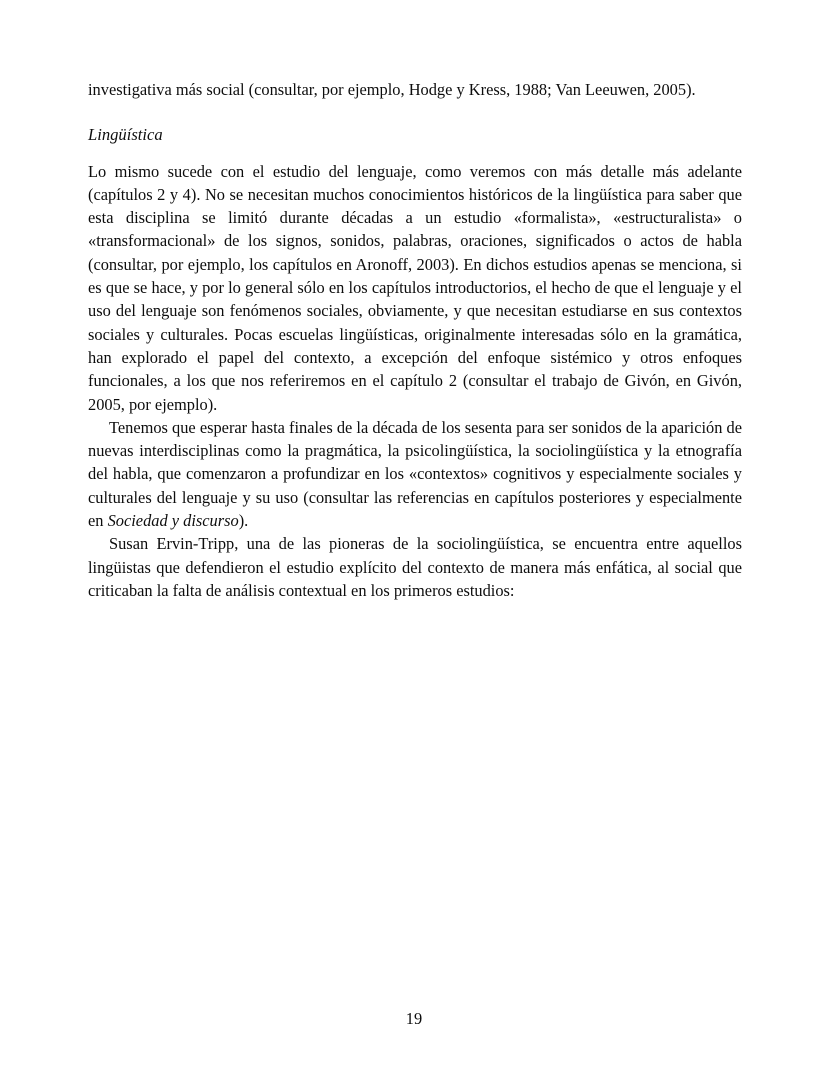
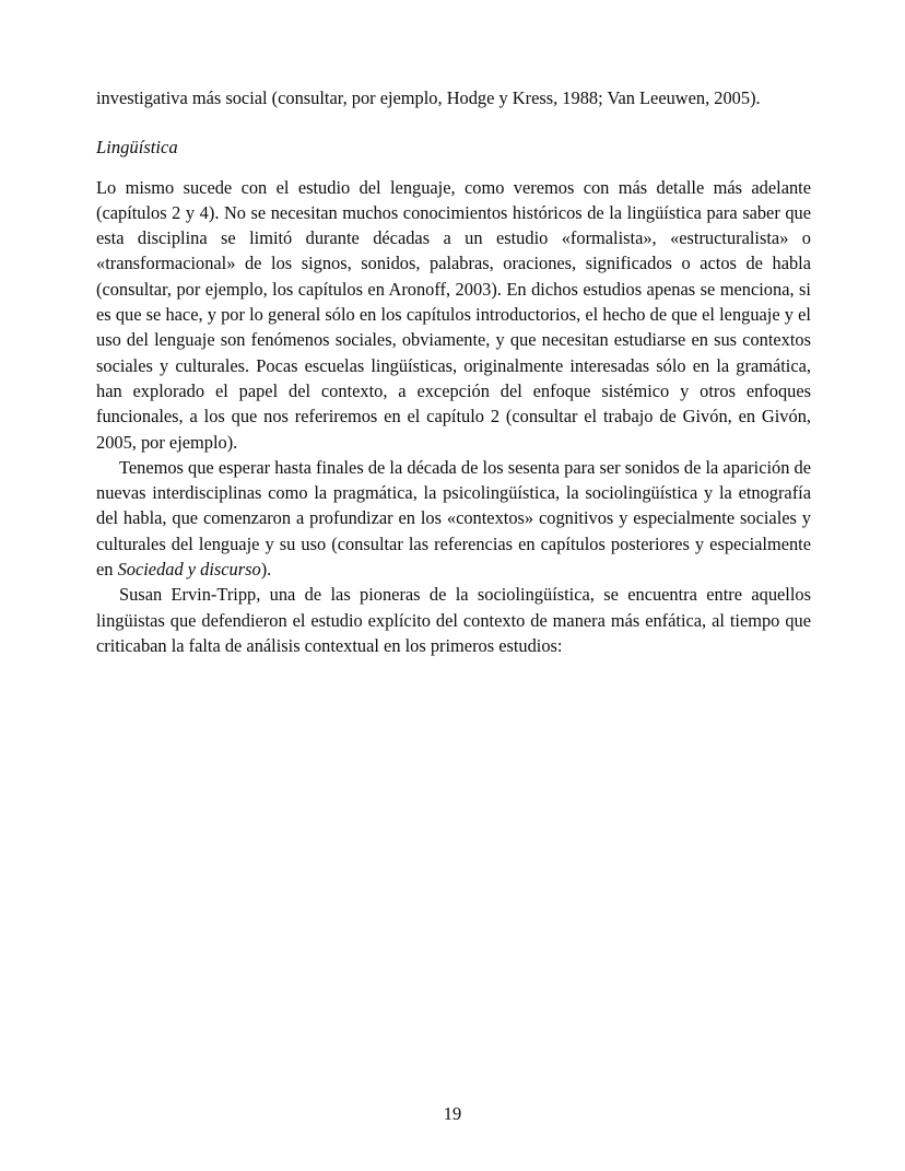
  investigativa más social (consultar, por ejemplo, Hodge y Kress, 1988; Van Leeuwen, 2005).
  Lingüística
  Lo mismo sucede con el estudio del lenguaje, como veremos con más detalle más adelante (capítulos 2 y 4). No se necesitan muchos conocimientos históricos de la lingüística para saber que esta disciplina se limitó durante décadas a un estudio «formalista», «estructuralista» o «transformacional» de los signos, sonidos, palabras, oraciones, significados o actos de habla (consultar, por ejemplo, los capítulos en Aronoff, 2003). En dichos estudios apenas se menciona, si es que se hace, y por lo general sólo en los capítulos introductorios, el hecho de que el lenguaje y el uso del lenguaje son fenómenos sociales, obviamente, y que necesitan estudiarse en sus contextos sociales y culturales. Pocas escuelas lingüísticas, originalmente interesadas sólo en la gramática, han explorado el papel del contexto, a excepción del enfoque sistémico y otros enfoques funcionales, a los que nos referiremos en el capítulo 2 (consultar el trabajo de Givón, en Givón, 2005, por ejemplo).
  Tenemos que esperar hasta finales de la década de los sesenta para ser sonidos de la aparición de nuevas interdisciplinas como la pragmática, la psicolingüística, la sociolingüística y la etnografía del habla, que comenzaron a profundizar en los «contextos» cognitivos y especialmente sociales y culturales del lenguaje y su uso (consultar las referencias en capítulos posteriores y especialmente en Sociedad y discurso).
- Susan Ervin-Tripp, una de las pioneras de la sociolingüística, se encuentra entre aquellos lingüistas que defendieron el estudio explícito del contexto de manera más enfática, al social que criticaban la falta de análisis contextual en los primeros estudios:
+ Susan Ervin-Tripp, una de las pioneras de la sociolingüística, se encuentra entre aquellos lingüistas que defendieron el estudio explícito del contexto de manera más enfática, al tiempo que criticaban la falta de análisis contextual en los primeros estudios:
  19
